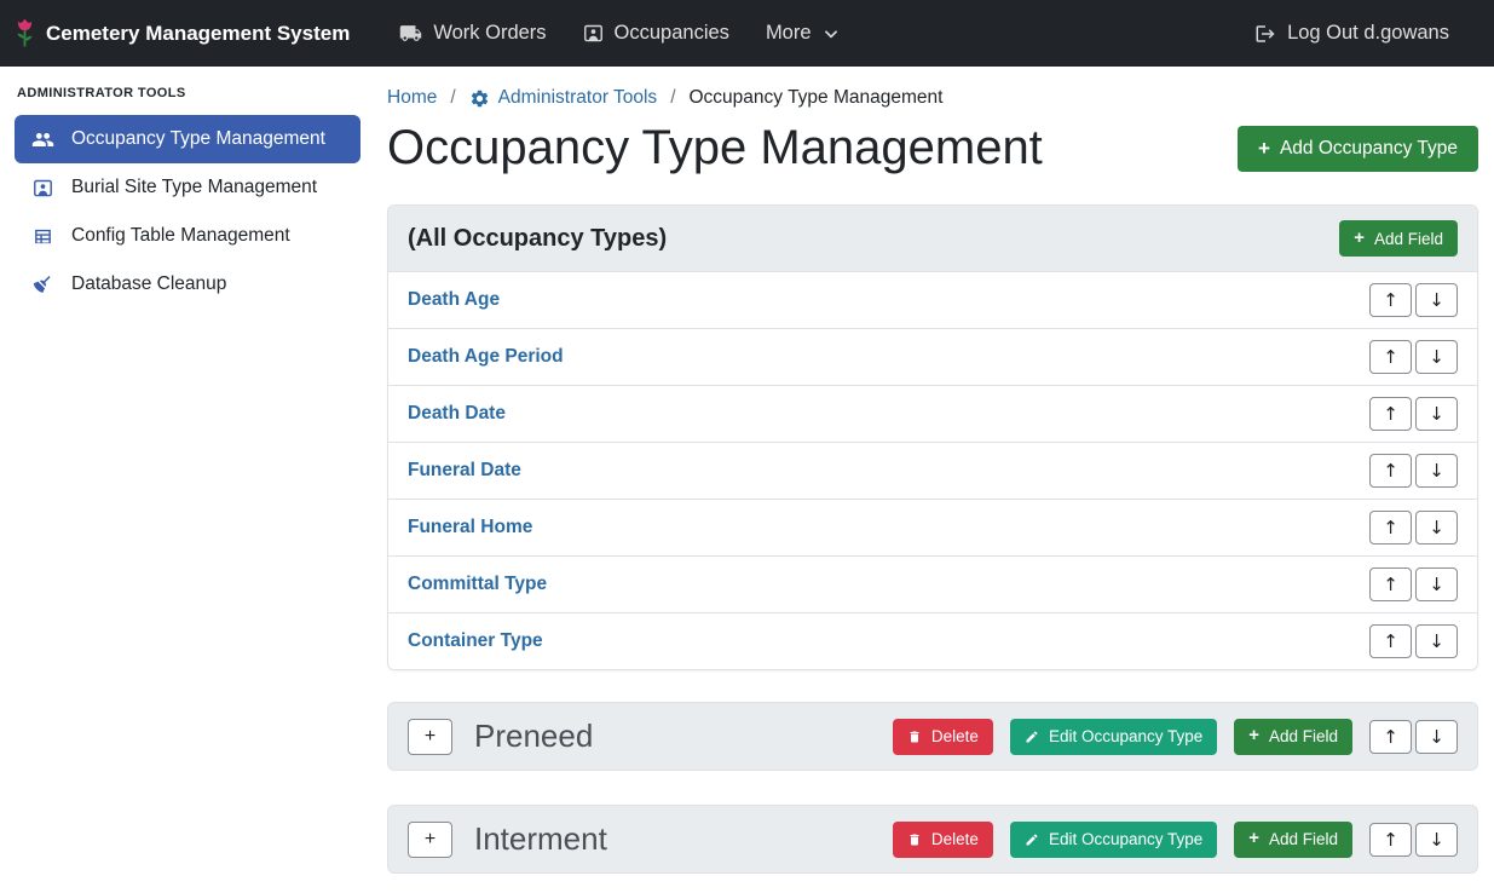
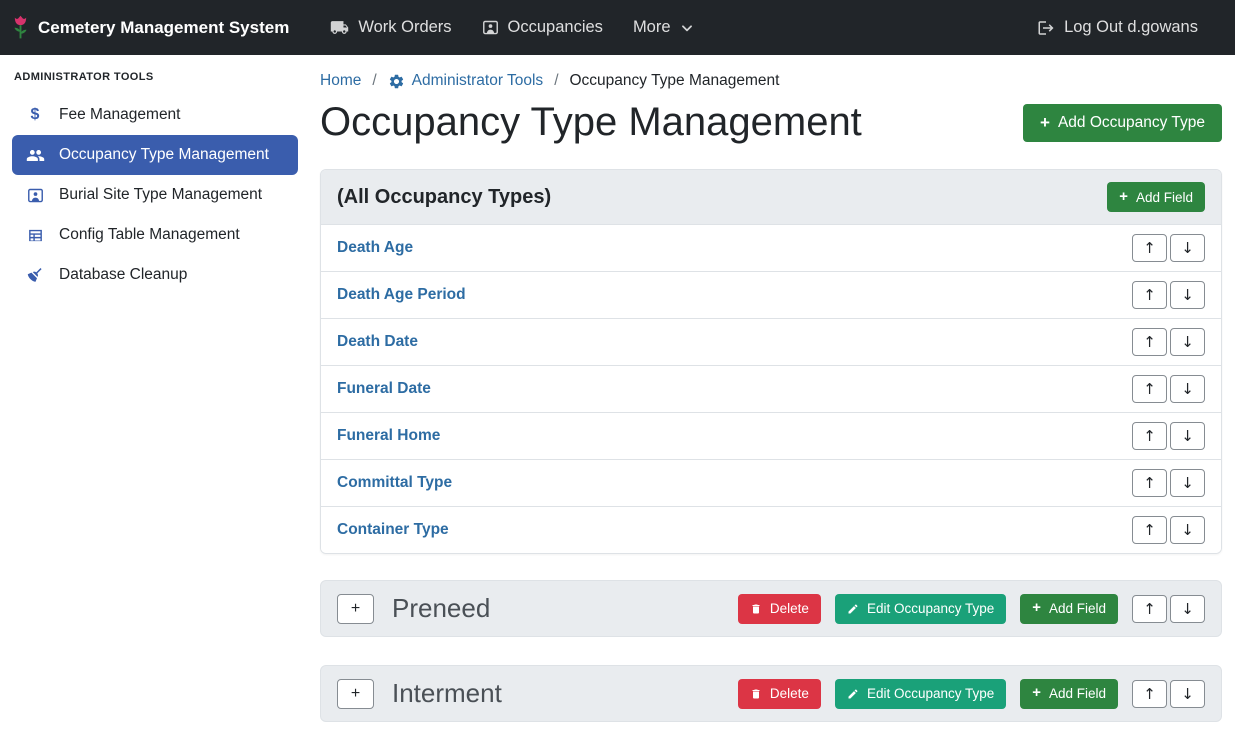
  Cemetery Management System
  Work Orders
  Occupancies
  More
  Log Out d.gowans
  ADMINISTRATOR TOOLS
+ $
+ Fee Management
  Occupancy Type Management
  Burial Site Type Management
  Config Table Management
  Database Cleanup
  Home
  /
  Administrator Tools
  /
  Occupancy Type Management
  Occupancy Type Management
  +
  Add Occupancy Type
  (All Occupancy Types)
  +
  Add Field
  Death Age
  ↑
  ↓
  Death Age Period
  ↑
  ↓
  Death Date
  ↑
  ↓
  Funeral Date
  ↑
  ↓
  Funeral Home
  ↑
  ↓
  Committal Type
  ↑
  ↓
  Container Type
  ↑
  ↓
  +
  Preneed
  Delete
  Edit Occupancy Type
  +
  Add Field
  ↑
  ↓
  +
  Interment
  Delete
  Edit Occupancy Type
  +
  Add Field
  ↑
  ↓
